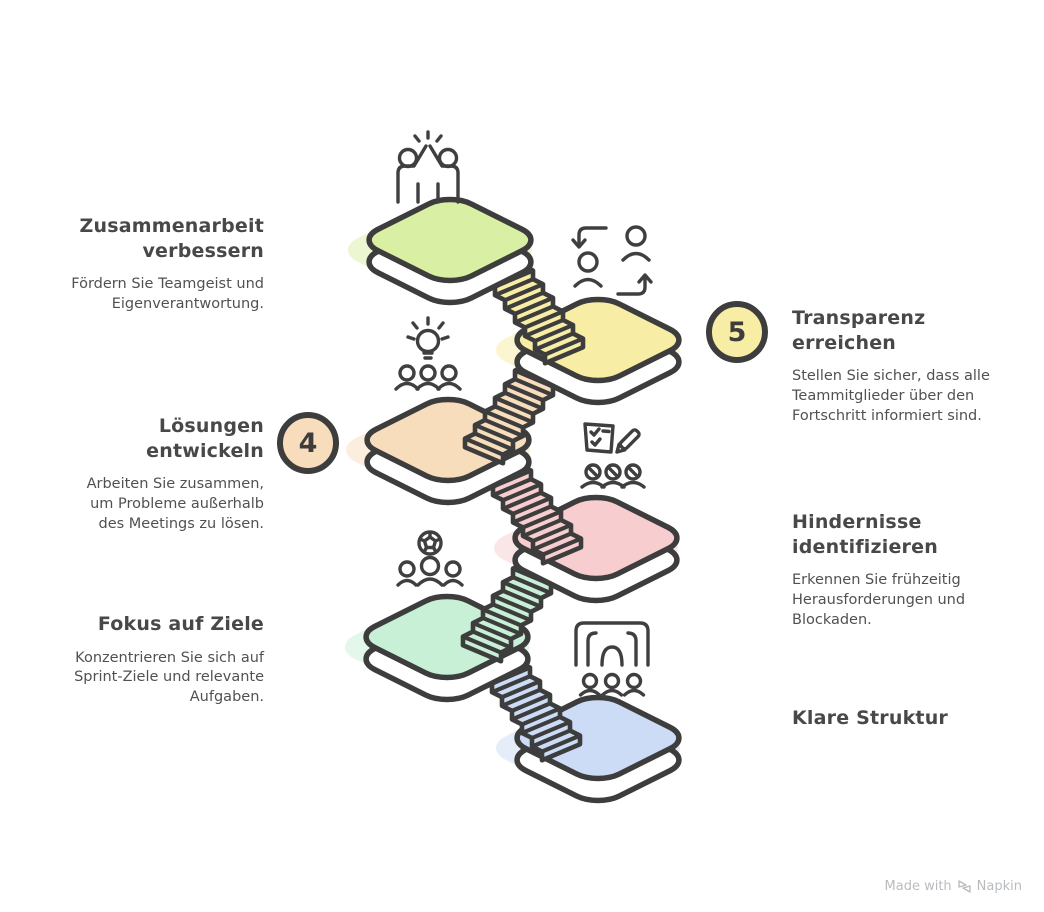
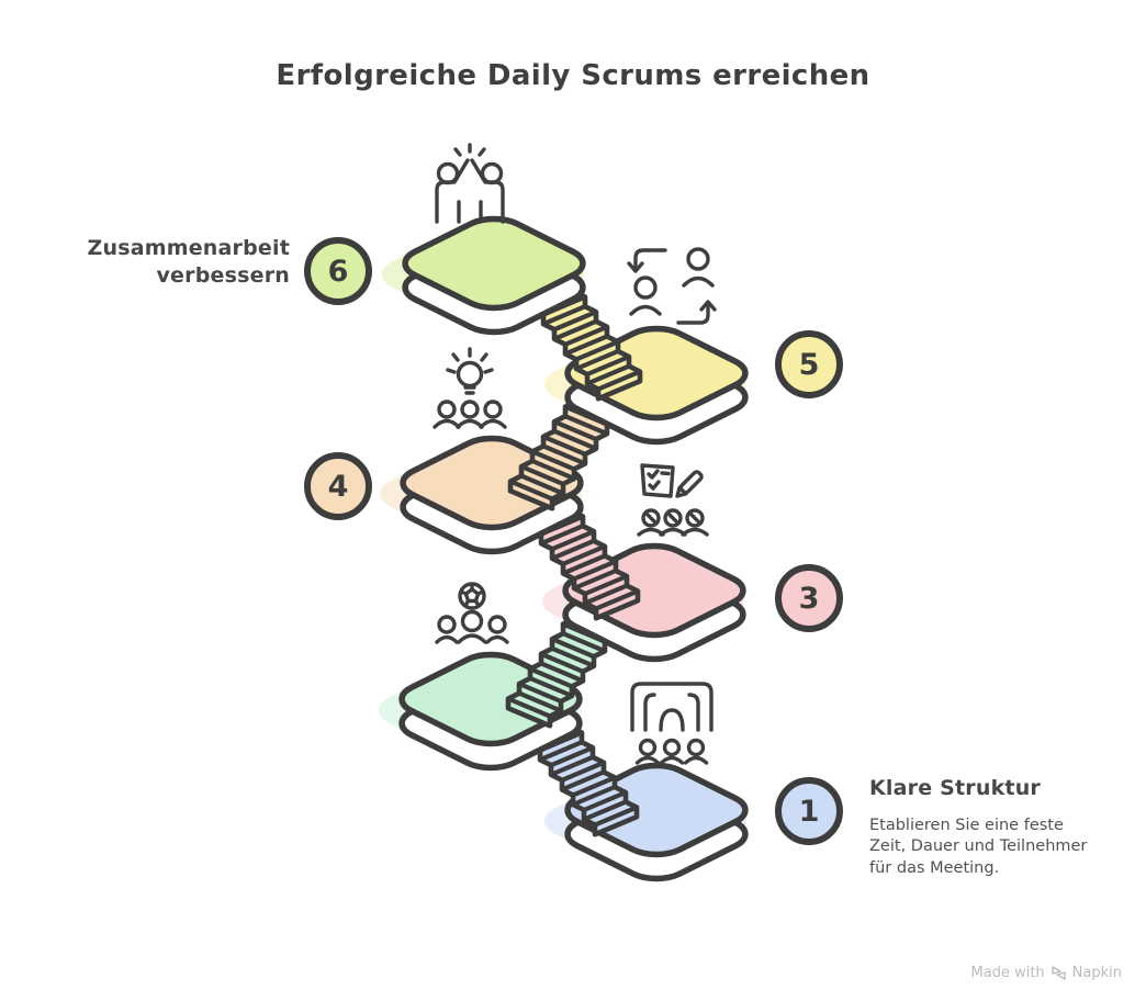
+ Erfolgreiche Daily Scrums erreichen
  Zusammenarbeit verbessern
- Fördern Sie Teamgeist und Eigenverantwortung.
- Lösungen entwickeln
- Arbeiten Sie zusammen, um Probleme außerhalb des Meetings zu lösen.
- Fokus auf Ziele
- Konzentrieren Sie sich auf Sprint-Ziele und relevante Aufgaben.
- Transparenz erreichen
- Stellen Sie sicher, dass alle Teammitglieder über den Fortschritt informiert sind.
- Hindernisse identifizieren
- Erkennen Sie frühzeitig Herausforderungen und Blockaden.
  Klare Struktur
+ Etablieren Sie eine feste Zeit, Dauer und Teilnehmer für das Meeting.
+ 6
  4
  5
+ 3
+ 1
  Made with
  Napkin
